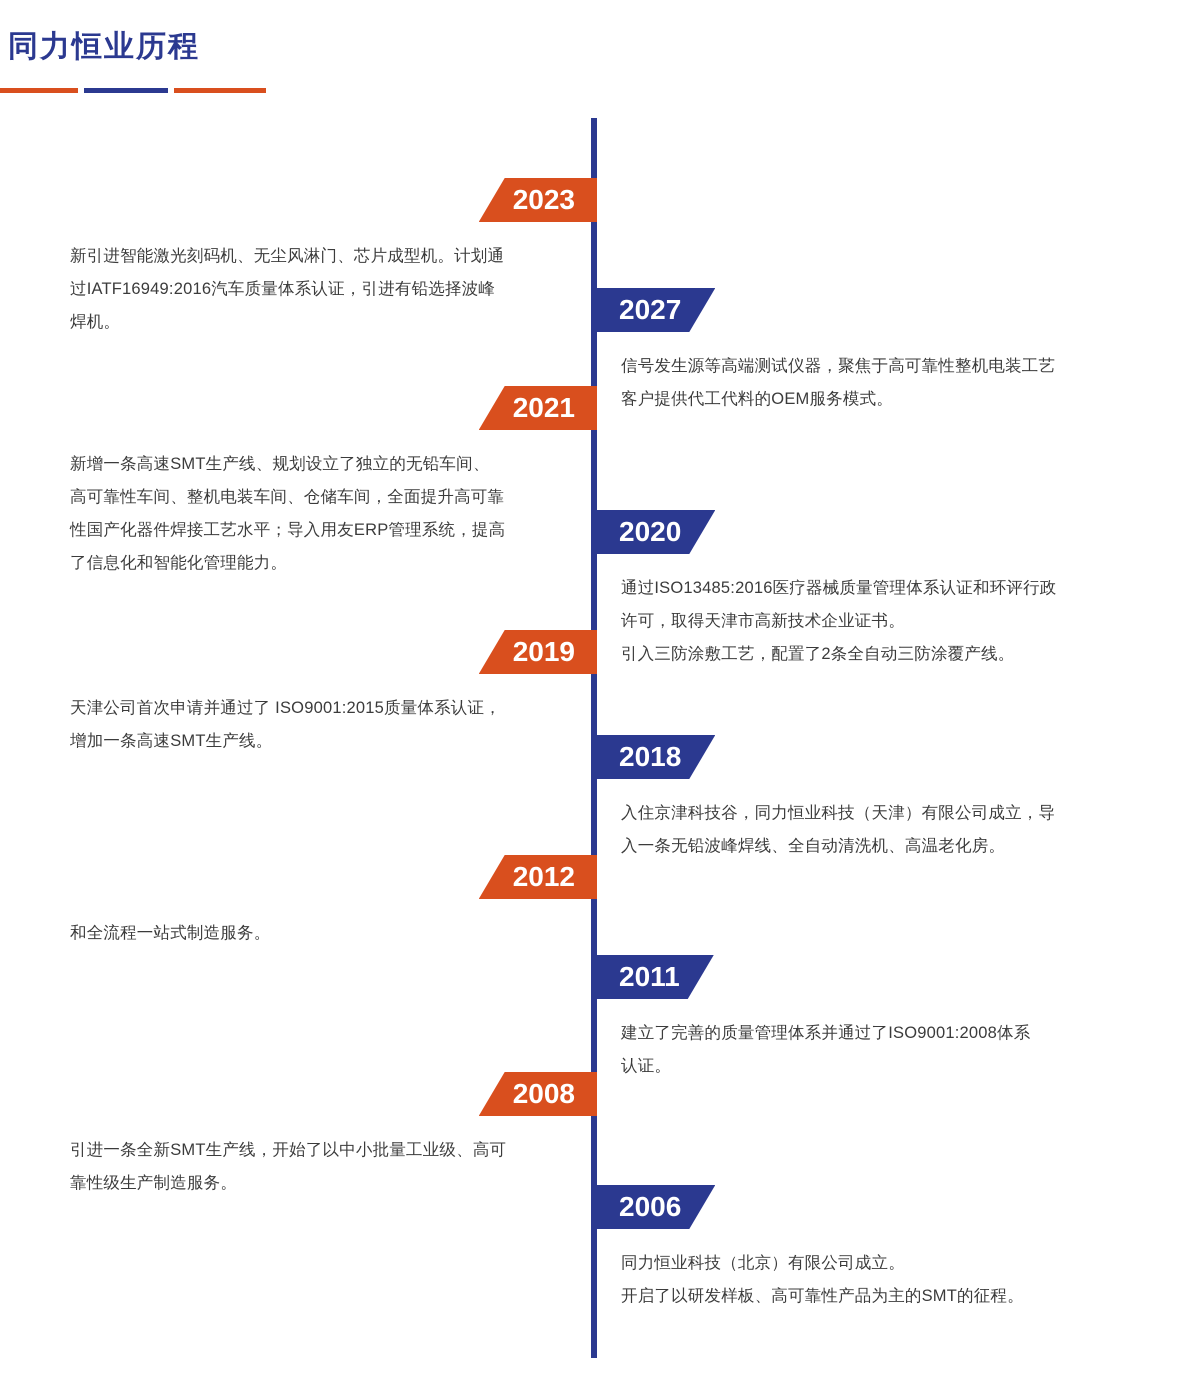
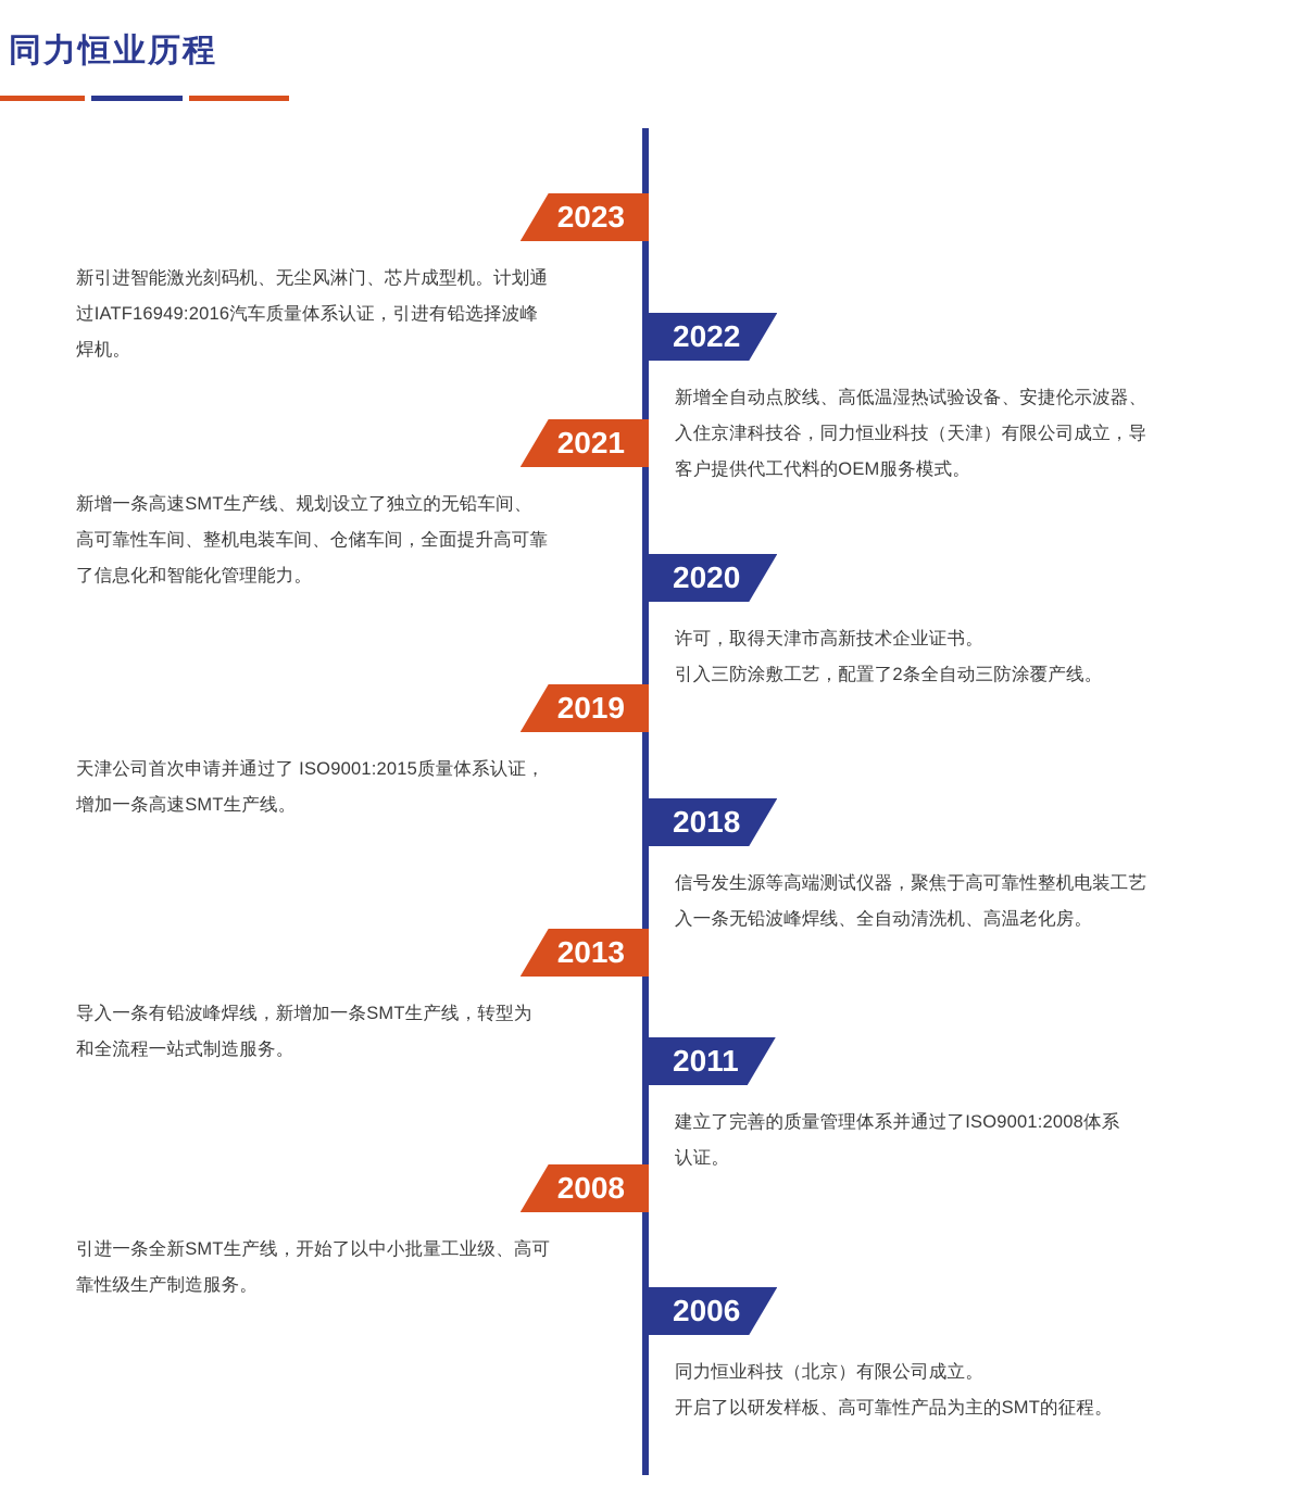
  同力恒业历程
  2023
  新引进智能激光刻码机、无尘风淋门、芯片成型机。计划通
  过IATF16949:2016汽车质量体系认证，引进有铅选择波峰
  焊机。
- 2027
+ 2022
+ 新增全自动点胶线、高低温湿热试验设备、安捷伦示波器、
- 信号发生源等高端测试仪器，聚焦于高可靠性整机电装工艺
+ 入住京津科技谷，同力恒业科技（天津）有限公司成立，导
  客户提供代工代料的OEM服务模式。
  2021
  新增一条高速SMT生产线、规划设立了独立的无铅车间、
  高可靠性车间、整机电装车间、仓储车间，全面提升高可靠
- 性国产化器件焊接工艺水平；导入用友ERP管理系统，提高
  了信息化和智能化管理能力。
  2020
- 通过ISO13485:2016医疗器械质量管理体系认证和环评行政
  许可，取得天津市高新技术企业证书。
  引入三防涂敷工艺，配置了2条全自动三防涂覆产线。
  2019
  天津公司首次申请并通过了 ISO9001:2015质量体系认证，
  增加一条高速SMT生产线。
  2018
- 入住京津科技谷，同力恒业科技（天津）有限公司成立，导
+ 信号发生源等高端测试仪器，聚焦于高可靠性整机电装工艺
  入一条无铅波峰焊线、全自动清洗机、高温老化房。
- 2012
+ 2013
+ 导入一条有铅波峰焊线，新增加一条SMT生产线，转型为
  和全流程一站式制造服务。
  2011
  建立了完善的质量管理体系并通过了ISO9001:2008体系
  认证。
  2008
  引进一条全新SMT生产线，开始了以中小批量工业级、高可
  靠性级生产制造服务。
  2006
  同力恒业科技（北京）有限公司成立。
  开启了以研发样板、高可靠性产品为主的SMT的征程。
